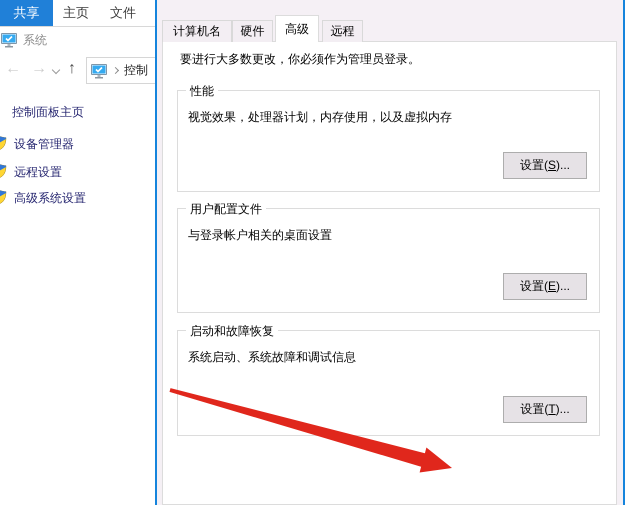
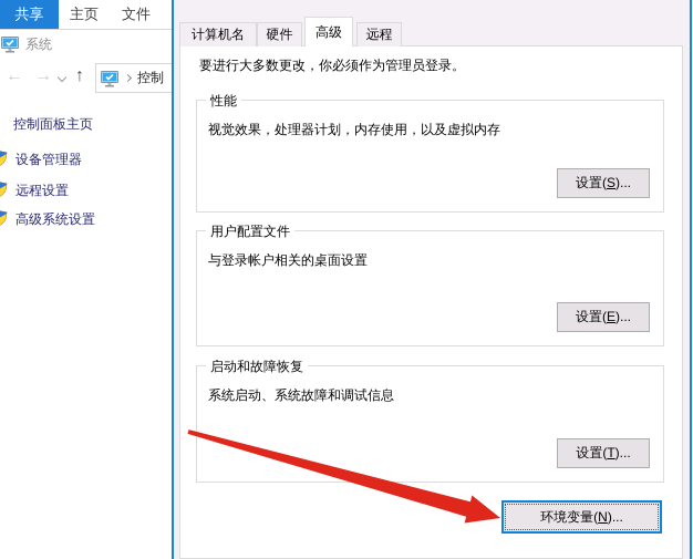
  共享
  主页
  文件
  系统
  ←
  →
  ↑
  控制
  控制面板主页
  设备管理器
  远程设置
  高级系统设置
  计算机名
  硬件
  高级
  远程
  要进行大多数更改，你必须作为管理员登录。
  性能
  视觉效果，处理器计划，内存使用，以及虚拟内存
  设置(S)...
  用户配置文件
  与登录帐户相关的桌面设置
  设置(E)...
  启动和故障恢复
  系统启动、系统故障和调试信息
  设置(T)...
+ 环境变量(N)...
